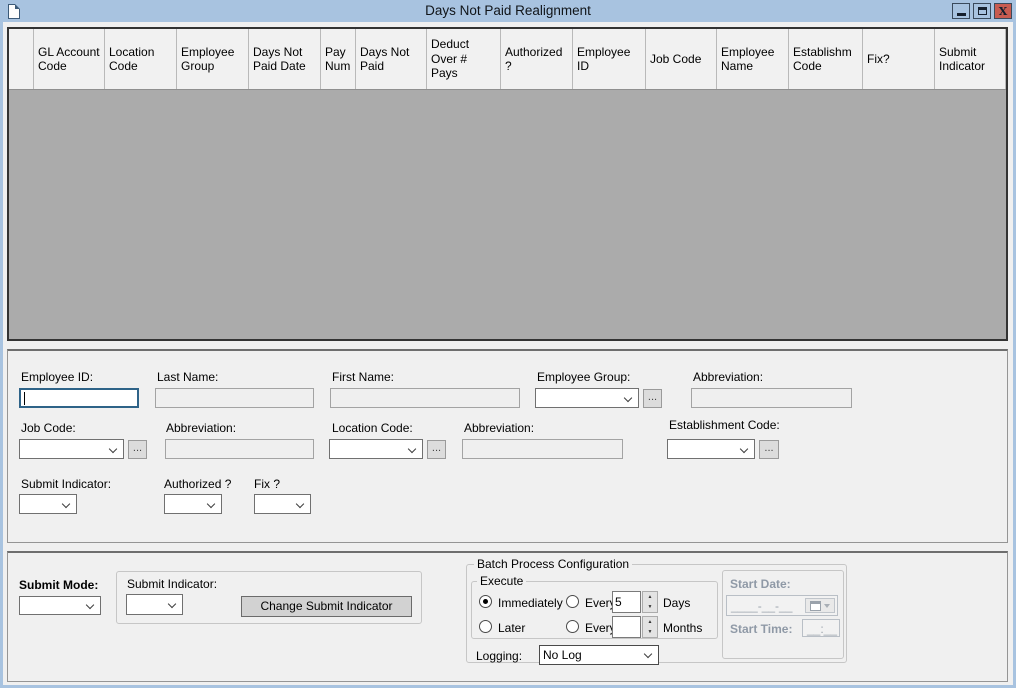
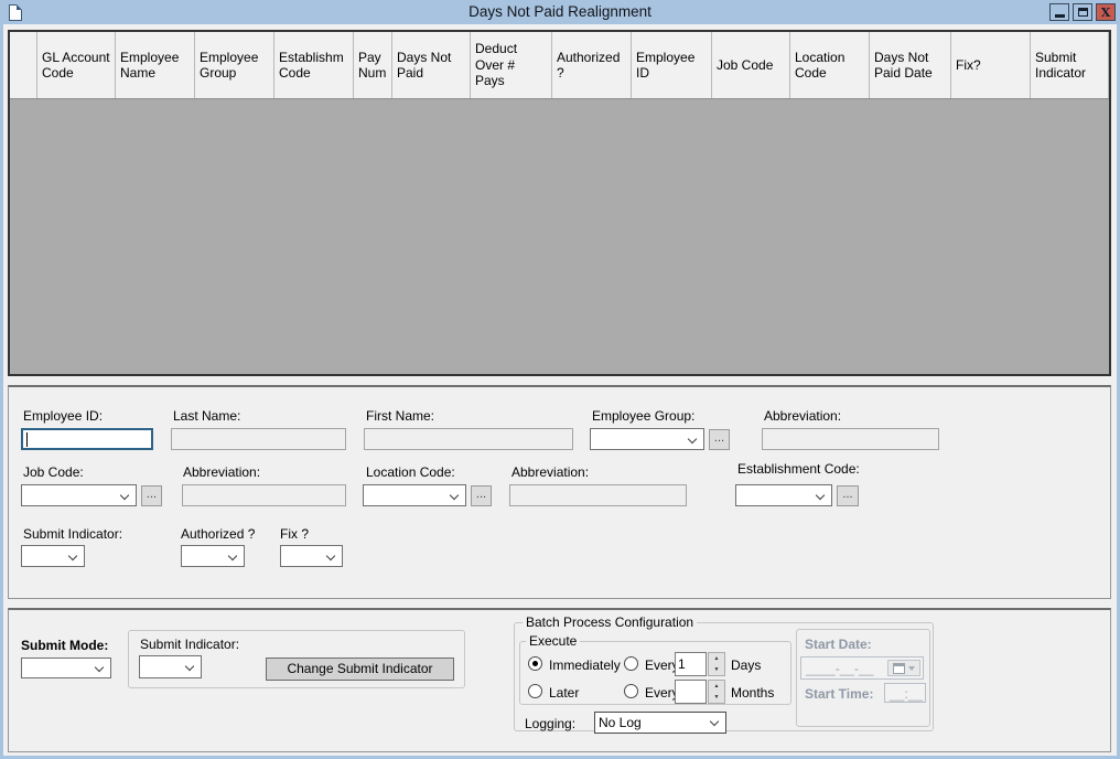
  Days Not Paid Realignment
  X
  GL Account Code
- Location Code
+ Employee Name
  Employee Group
- Days Not Paid Date
+ Establishm Code
  Pay Num
  Days Not Paid
  Deduct Over # Pays
  Authorized ?
  Employee ID
  Job Code
- Employee Name
+ Location Code
- Establishm Code
+ Days Not Paid Date
  Fix?
  Submit Indicator
  Employee ID:
  Last Name:
  First Name:
  Employee Group:
  ...
  Abbreviation:
  Job Code:
  ...
  Abbreviation:
  Location Code:
  ...
  Abbreviation:
  Establishment Code:
  ...
  Submit Indicator:
  Authorized ?
  Fix ?
  Submit Mode:
  Submit Indicator:
  Change Submit Indicator
  Batch Process Configuration
  Execute
  Immediately
  Ever
- 5
+ 1
  Days
  Later
  Ever
  Months
  Logging:
  No Log
  Start Date:
  ____-__-__
  Start Time:
  __:__
